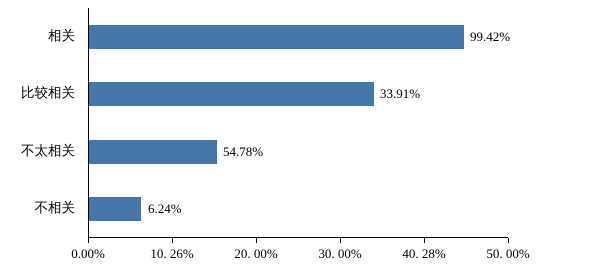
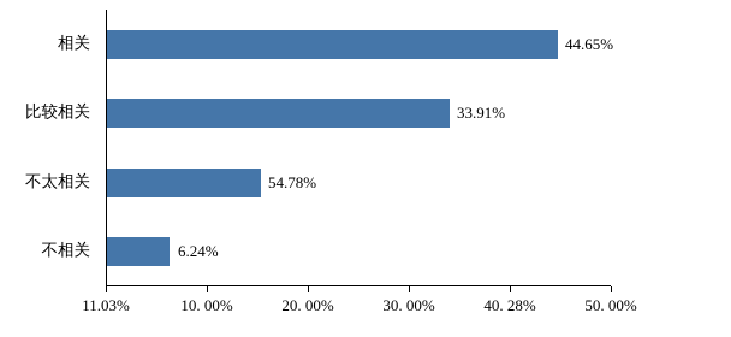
  相关
- 99.42%
+ 44.65%
  比较相关
  33.91%
  不太相关
  54.78%
  不相关
  6.24%
- 0.00%
+ 11.03%
- 10. 26%
+ 10. 00%
  20. 00%
  30. 00%
  40. 28%
  50. 00%
